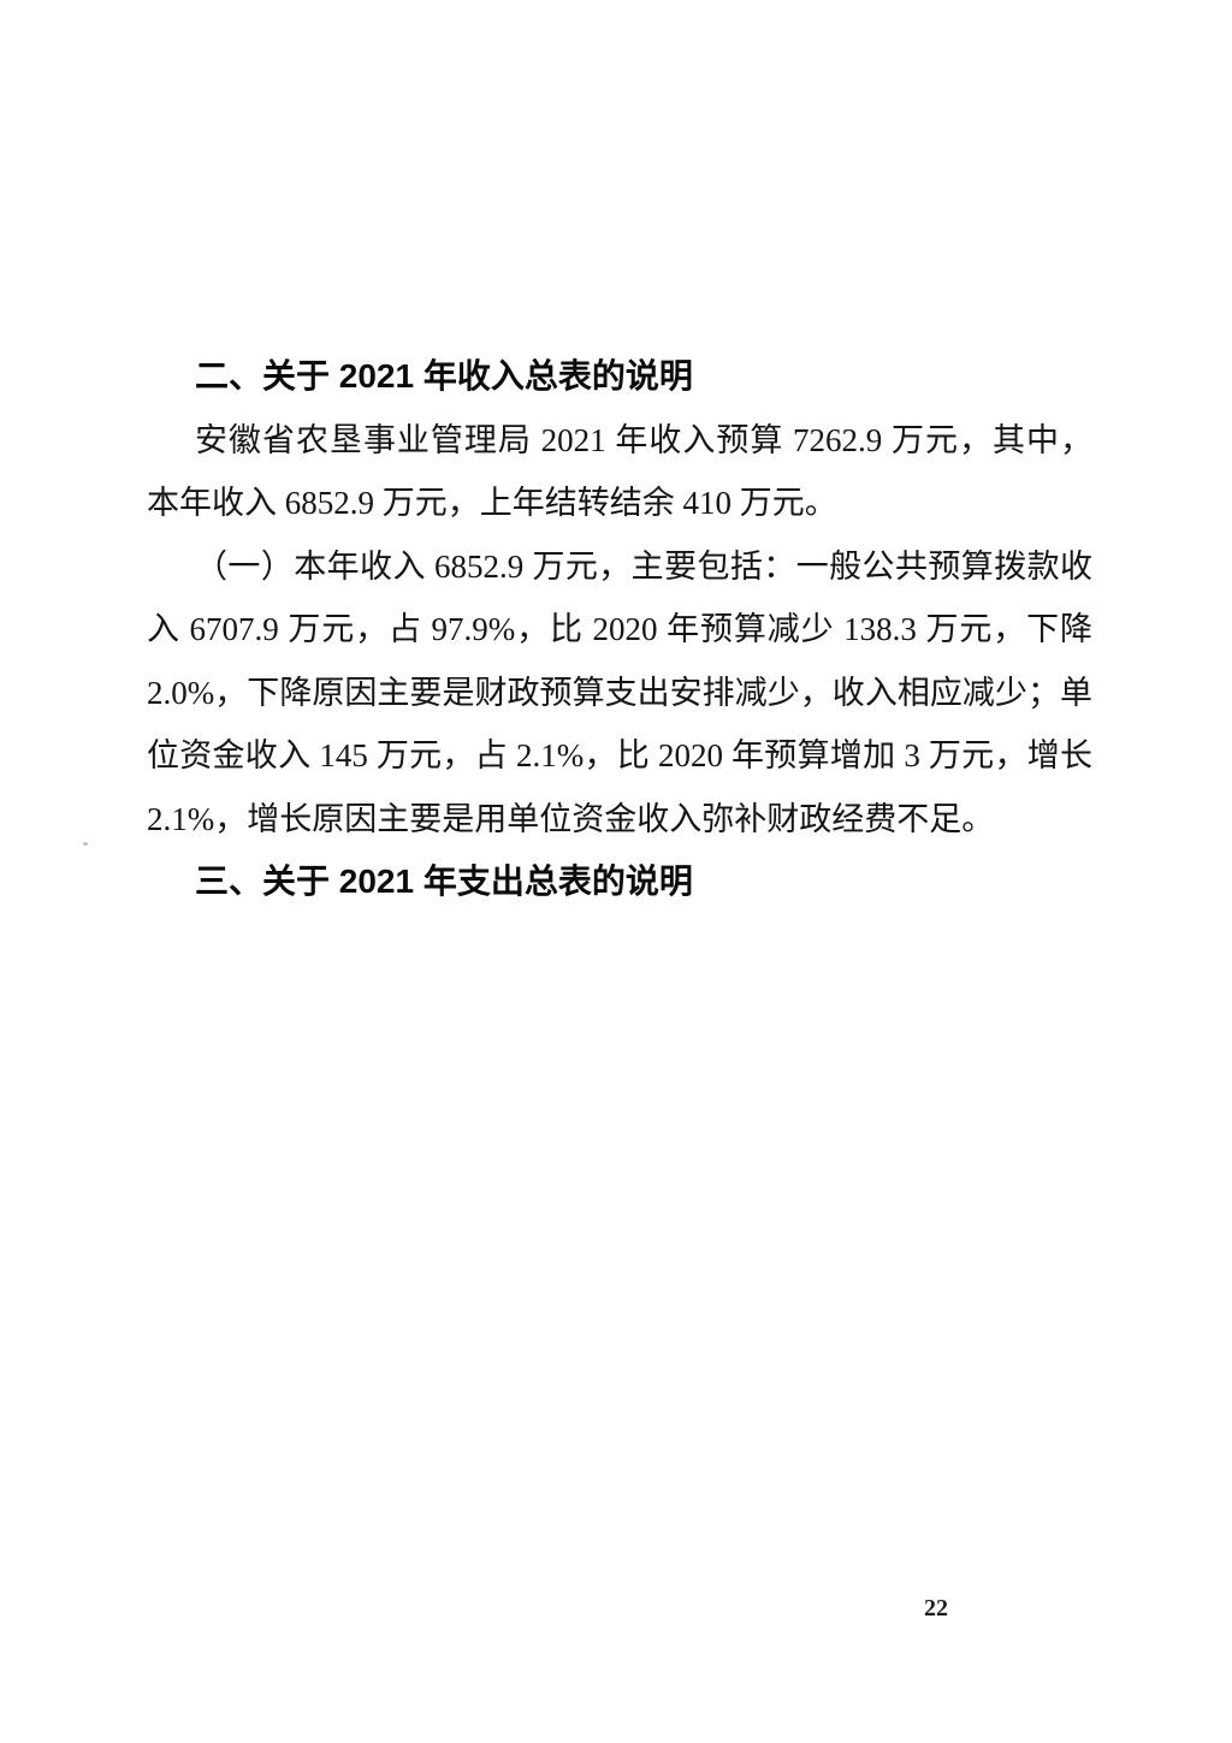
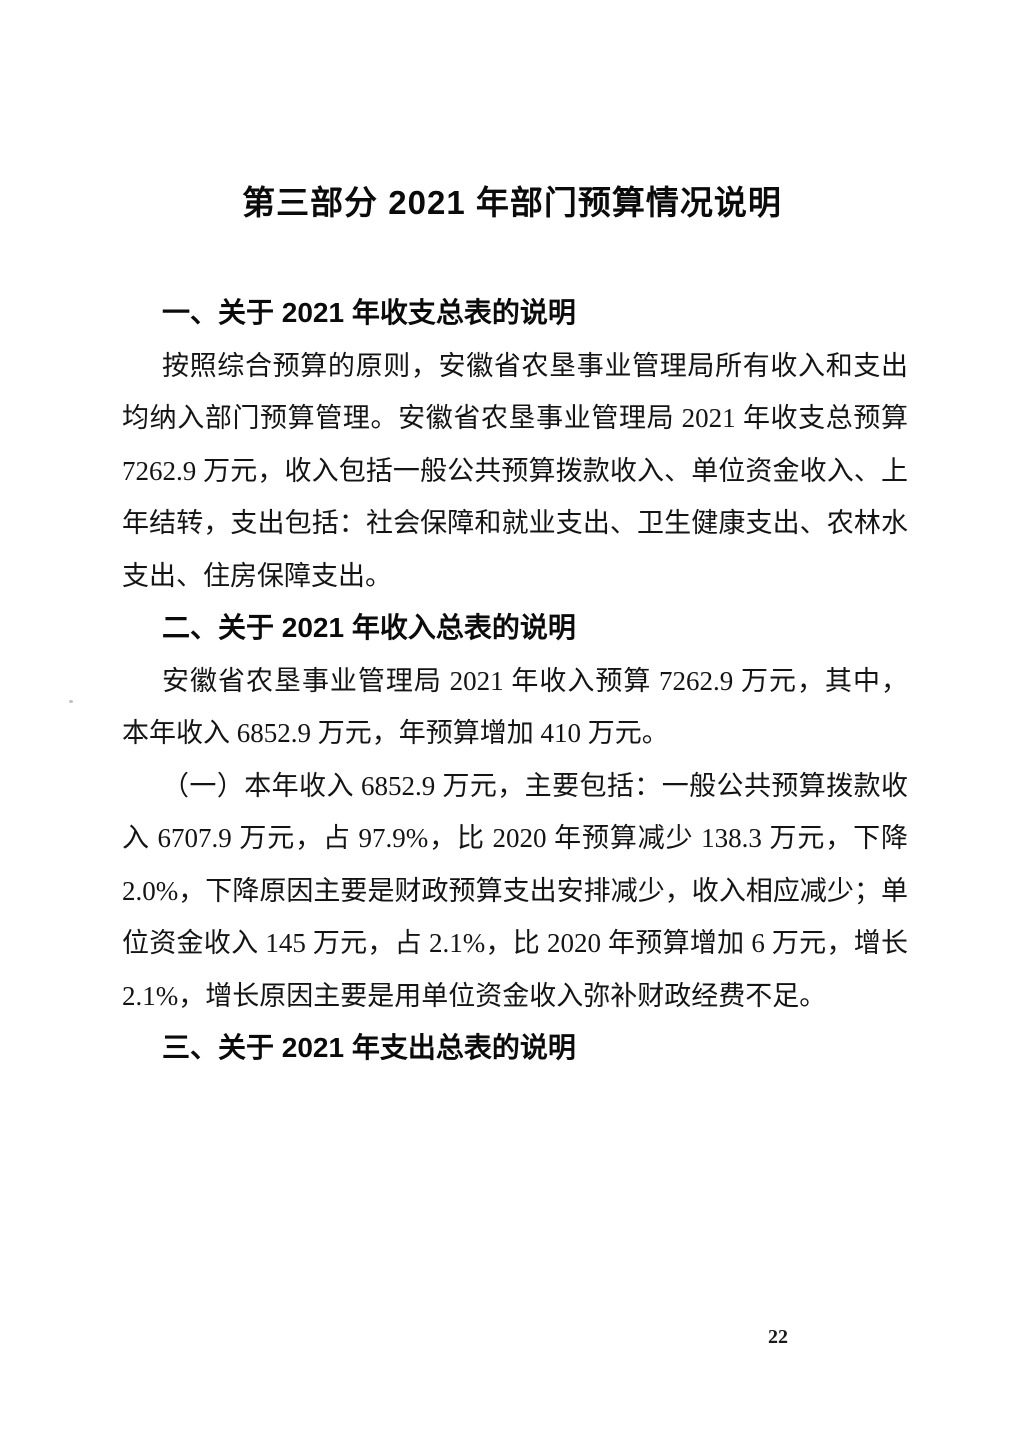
+ 第三部分 2021 年部门预算情况说明
+ 一、关于 2021 年收支总表的说明
+ 按照综合预算的原则，安徽省农垦事业管理局所有收入和支出均纳入部门预算管理。安徽省农垦事业管理局 2021 年收支总预算 7262.9 万元，收入包括一般公共预算拨款收入、单位资金收入、上年结转，支出包括：社会保障和就业支出、卫生健康支出、农林水支出、住房保障支出。
  二、关于 2021 年收入总表的说明
- 安徽省农垦事业管理局 2021 年收入预算 7262.9 万元，其中，本年收入 6852.9 万元，上年结转结余 410 万元。
+ 安徽省农垦事业管理局 2021 年收入预算 7262.9 万元，其中，本年收入 6852.9 万元，年预算增加 410 万元。
- （一）本年收入 6852.9 万元，主要包括：一般公共预算拨款收入 6707.9 万元，占 97.9%，比 2020 年预算减少 138.3 万元，下降 2.0%，下降原因主要是财政预算支出安排减少，收入相应减少；单位资金收入 145 万元，占 2.1%，比 2020 年预算增加 3 万元，增长 2.1%，增长原因主要是用单位资金收入弥补财政经费不足。
+ （一）本年收入 6852.9 万元，主要包括：一般公共预算拨款收入 6707.9 万元，占 97.9%，比 2020 年预算减少 138.3 万元，下降 2.0%，下降原因主要是财政预算支出安排减少，收入相应减少；单位资金收入 145 万元，占 2.1%，比 2020 年预算增加 6 万元，增长 2.1%，增长原因主要是用单位资金收入弥补财政经费不足。
  三、关于 2021 年支出总表的说明
  22
